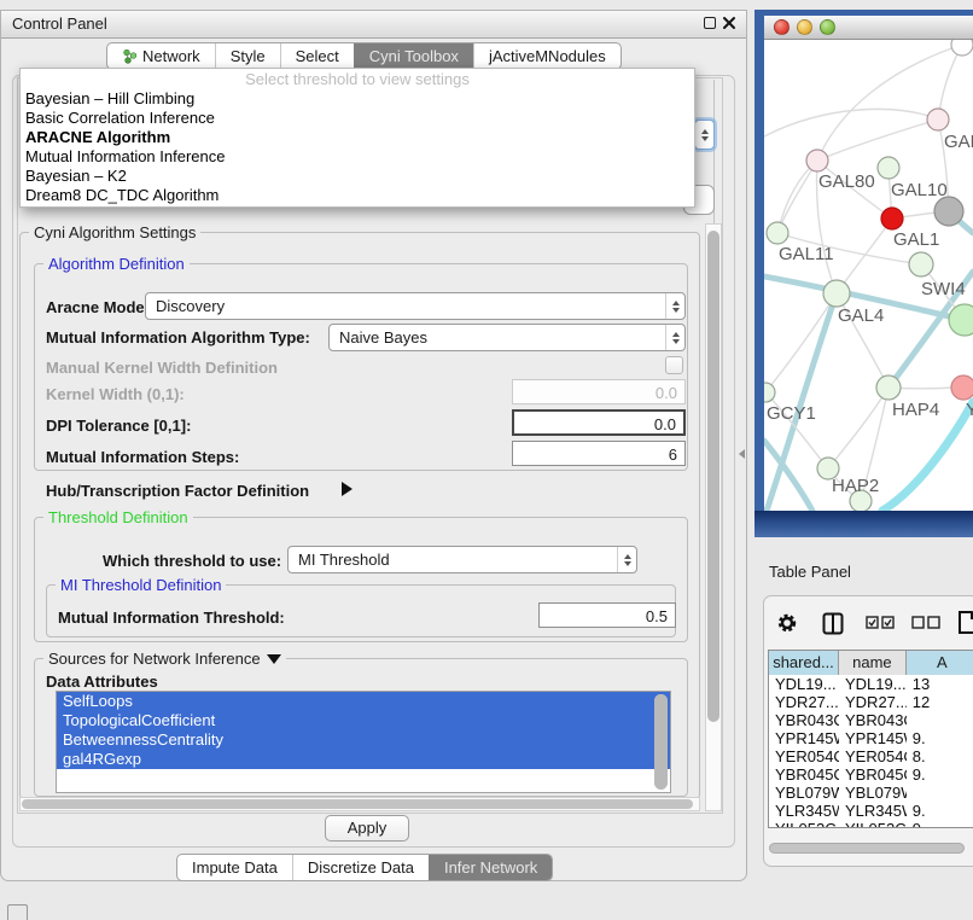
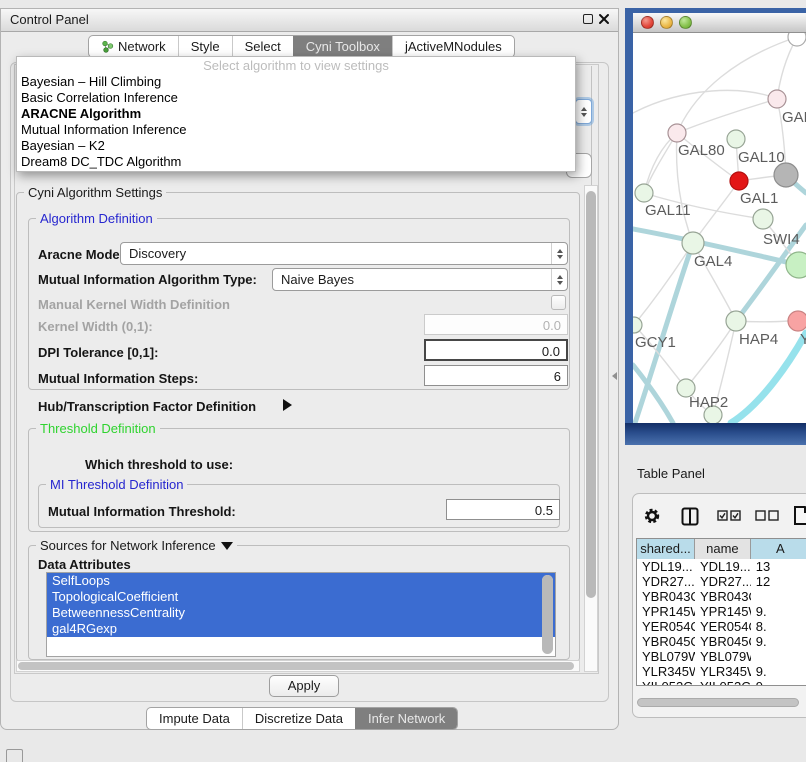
  Control Panel
  Network
  Style
  Select
  Cyni Toolbox
  jActiveMNodules
  Cyni Algorithm Settings
  Algorithm Definition
  Aracne Mode
  Discovery
  Mutual Information Algorithm Type:
  Naive Bayes
  Manual Kernel Width Definition
  Kernel Width (0,1):
  0.0
  DPI Tolerance [0,1]:
  0.0
  Mutual Information Steps:
  6
  Hub/Transcription Factor Definition
  Threshold Definition
  Which threshold to use:
- MI Threshold
  MI Threshold Definition
  Mutual Information Threshold:
  0.5
  Sources for Network Inference
  Data Attributes
  SelfLoops
  TopologicalCoefficient
  BetweennessCentrality
  gal4RGexp
  Apply
  Impute Data
  Discretize Data
  Infer Network
- Select threshold to view settings
+ Select algorithm to view settings
  Bayesian – Hill Climbing
  Basic Correlation Inference
  ARACNE Algorithm
  Mutual Information Inference
  Bayesian – K2
  Dream8 DC_TDC Algorithm
  GAL80
  GAL10
  GAL1
  GAL11
  SWI4
  GAL4
  HAP4
  Y
  GCY1
  HAP2
  Table Panel
  shared...
  name
  A
  YDL19...
  YDL19...
  13
  YDR27...
  YDR27..
  12
  YBR043
  YBR043
  YPR145
  YPR145
  9.
  YER054
  YER054
  8.
  YBR045
  YBR045
  9.
  YBL079W
  YBL079
  YLR345
  YLR345
  9.
